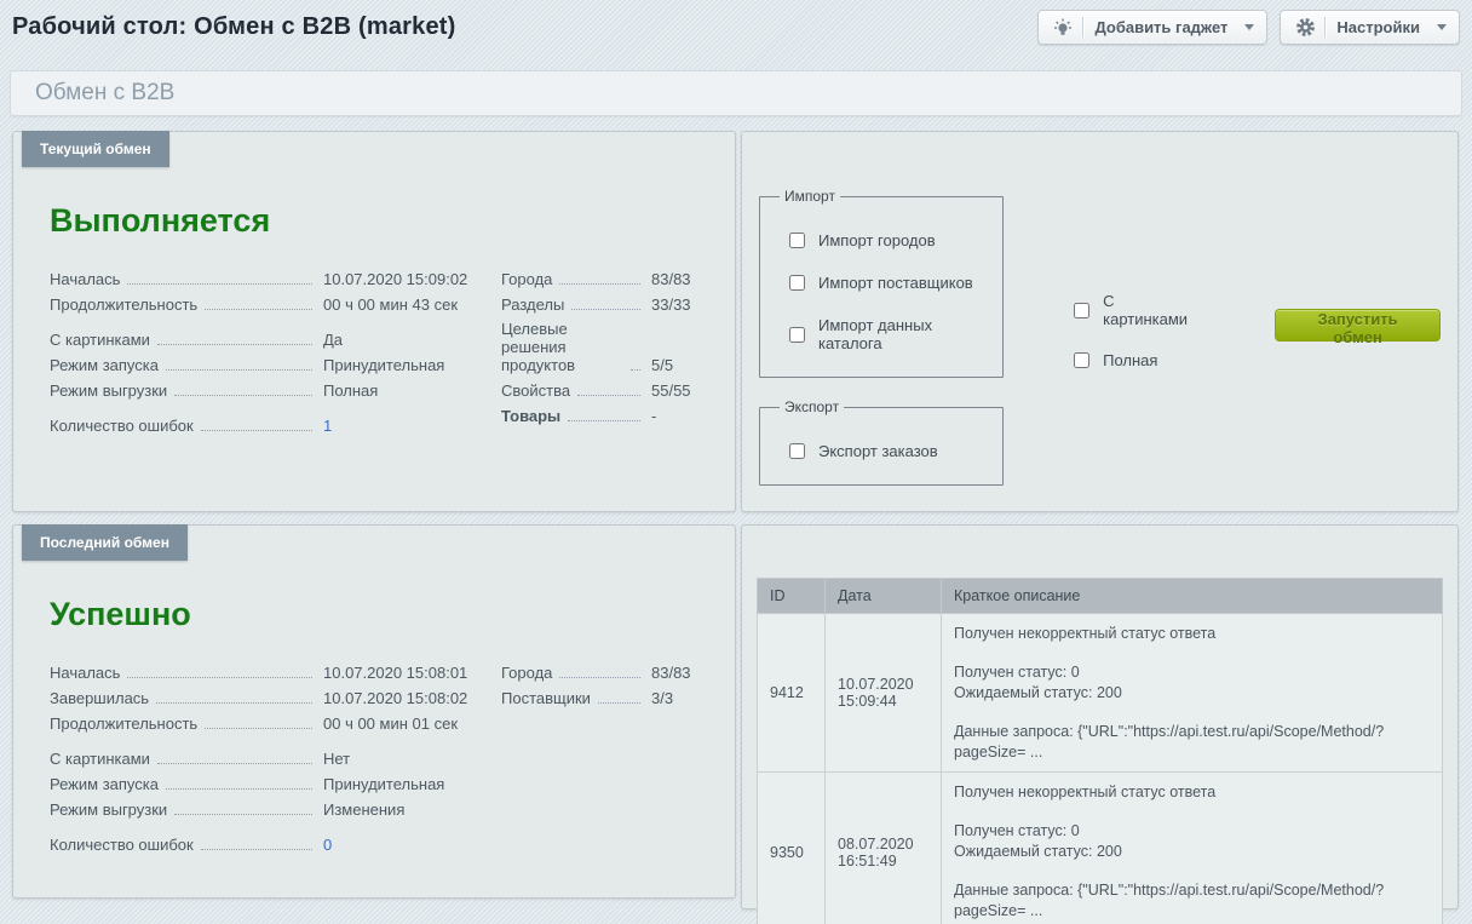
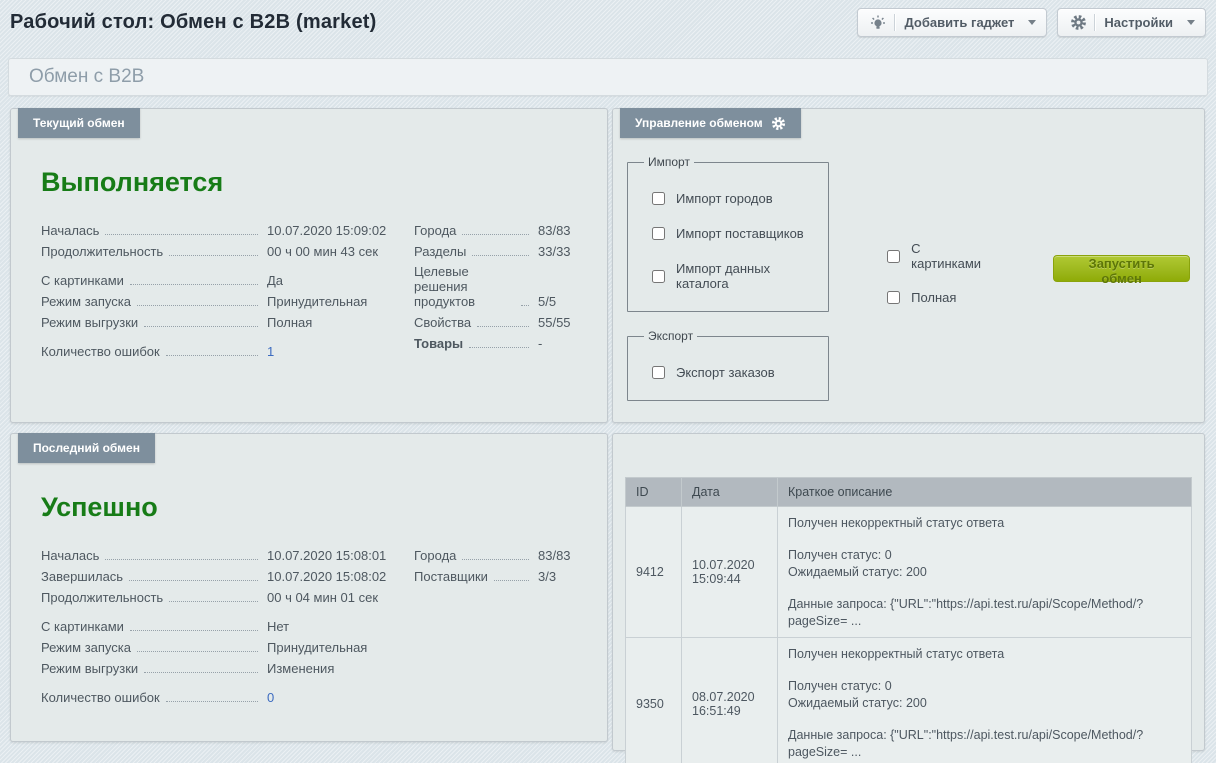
  Рабочий стол: Обмен с B2B (market)
  Добавить гаджет
  Настройки
  Обмен с B2B
  Текущий обмен
  Выполняется
  Началась
  10.07.2020 15:09:02
  Продолжительность
  00 ч 00 мин 43 сек
  С картинками
  Да
  Режим запуска
  Принудительная
  Режим выгрузки
  Полная
  Количество ошибок
  1
  Города
  83/83
  Разделы
  33/33
  Целевые решения продуктов
  5/5
  Свойства
  55/55
  Товары
  -
+ Управление обменом
  Импорт
  Импорт городов
  Импорт поставщиков
  Импорт данных каталога
  Экспорт
  Экспорт заказов
  С картинками
  Полная
  Запустить обмен
  Последний обмен
  Успешно
  Началась
  10.07.2020 15:08:01
  Завершилась
  10.07.2020 15:08:02
  Продолжительность
- 00 ч 00 мин 01 сек
+ 00 ч 04 мин 01 сек
  С картинками
  Нет
  Режим запуска
  Принудительная
  Режим выгрузки
  Изменения
  Количество ошибок
  0
  Города
  83/83
  Поставщики
  3/3
  ID	Дата	Краткое описание
  9412	10.07.2020 15:09:44	Получен некорректный статус ответа Получен статус: 0 Ожидаемый статус: 200 Данные запроса: {"URL":"https://api.test.ru/api/Scope/Method/?pageSize= ...
  9350	08.07.2020 16:51:49	Получен некорректный статус ответа Получен статус: 0 Ожидаемый статус: 200 Данные запроса: {"URL":"https://api.test.ru/api/Scope/Method/?pageSize= ...
